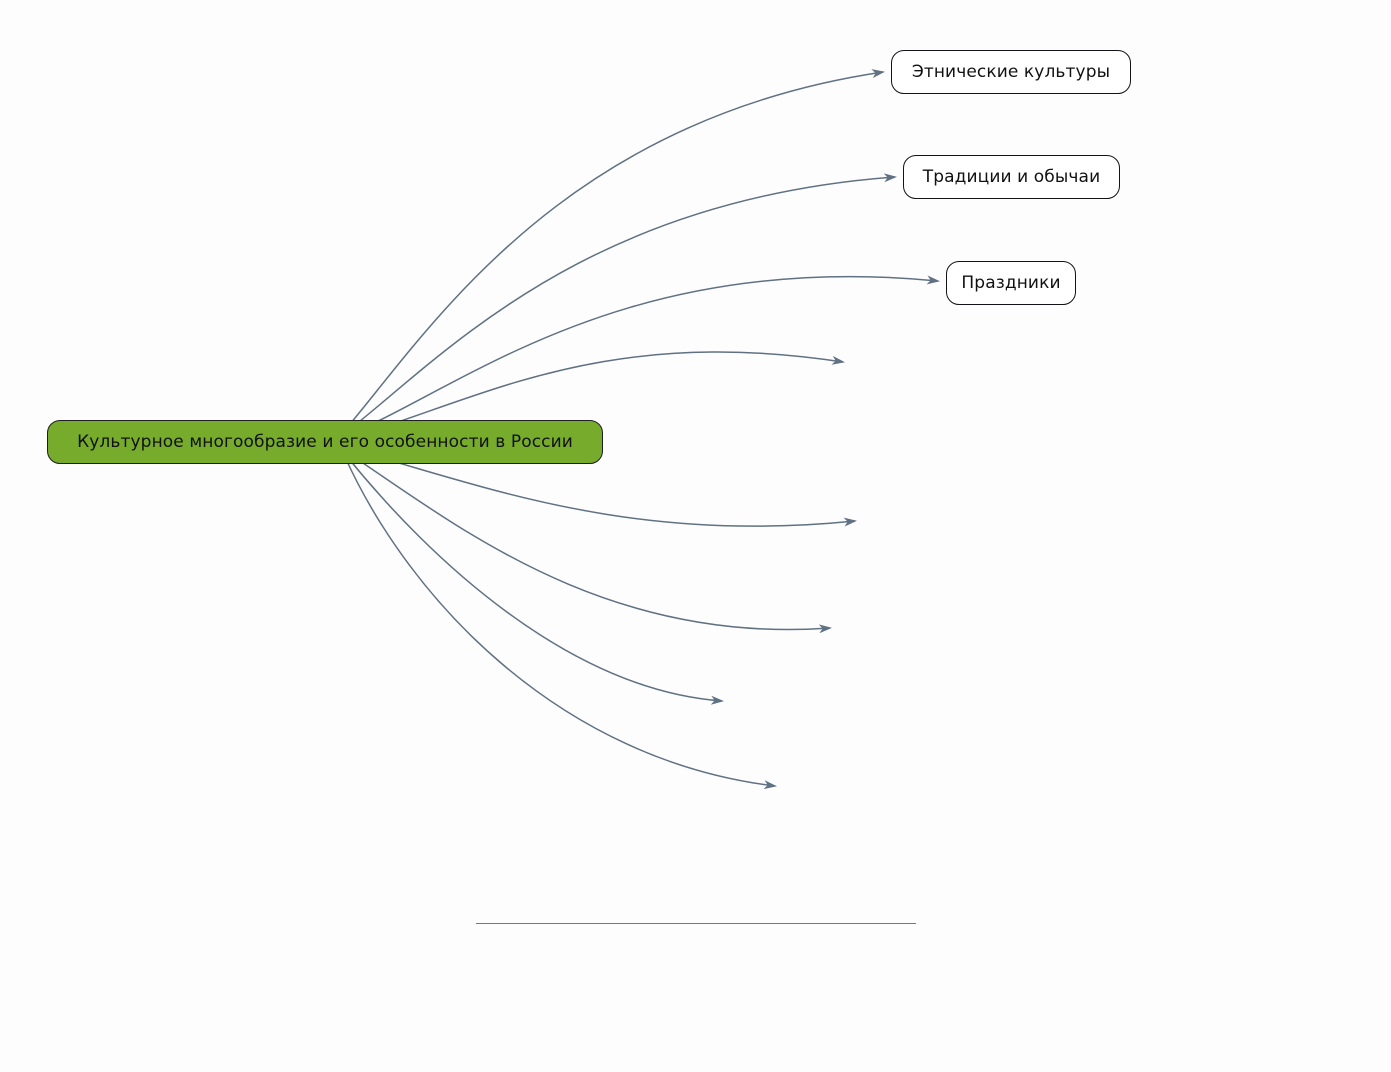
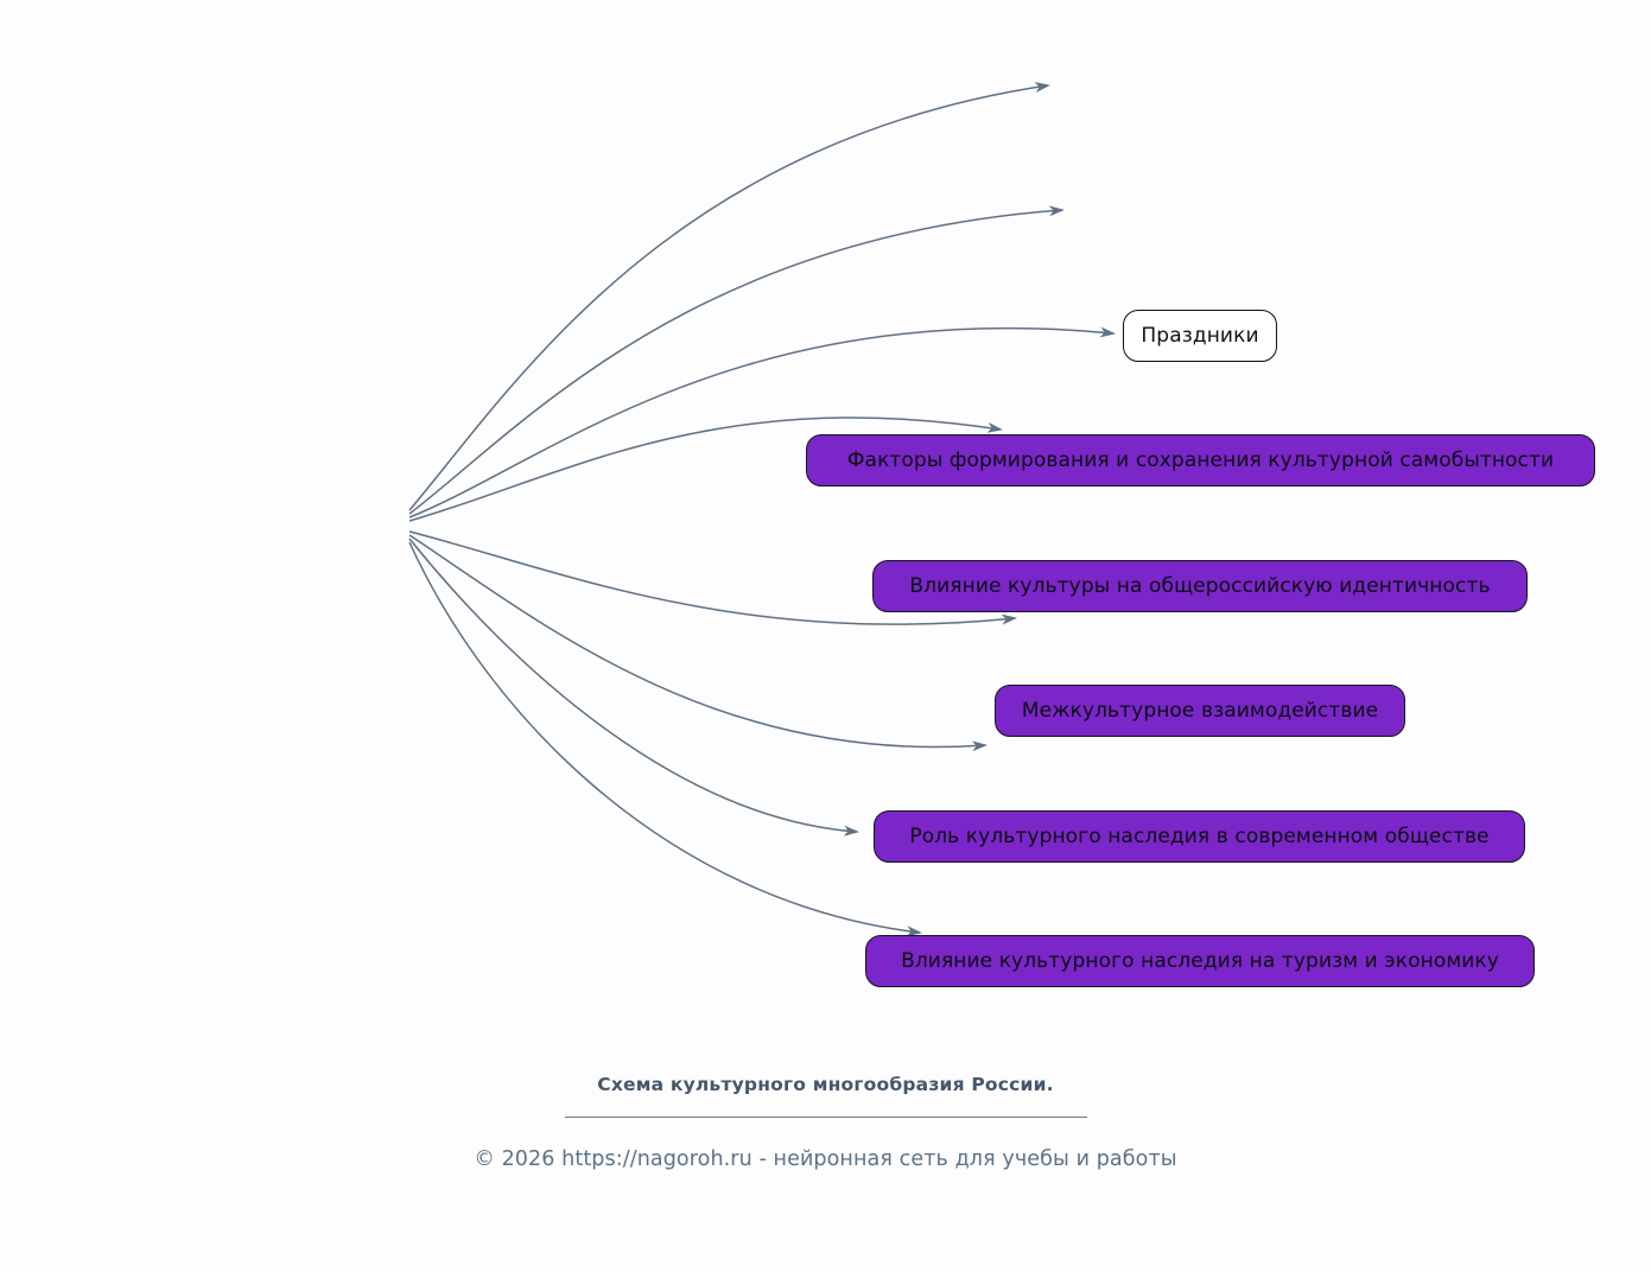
- Культурное многообразие и его особенности в России
- Этнические культуры
- Традиции и обычаи
  Праздники
+ Факторы формирования и сохранения культурной самобытности
+ Влияние культуры на общероссийскую идентичность
+ Межкультурное взаимодействие
+ Роль культурного наследия в современном обществе
+ Влияние культурного наследия на туризм и экономику
+ Схема культурного многообразия России.
+ © 2026 https://nagoroh.ru - нейронная сеть для учебы и работы
